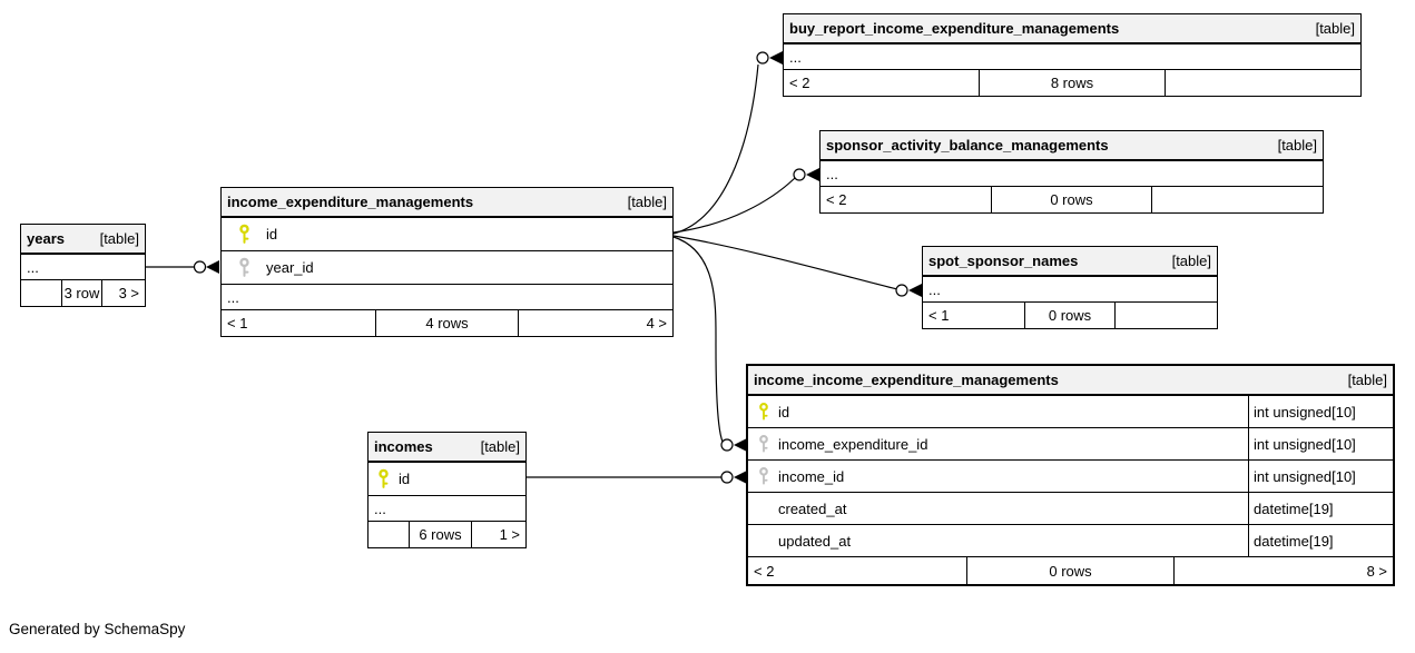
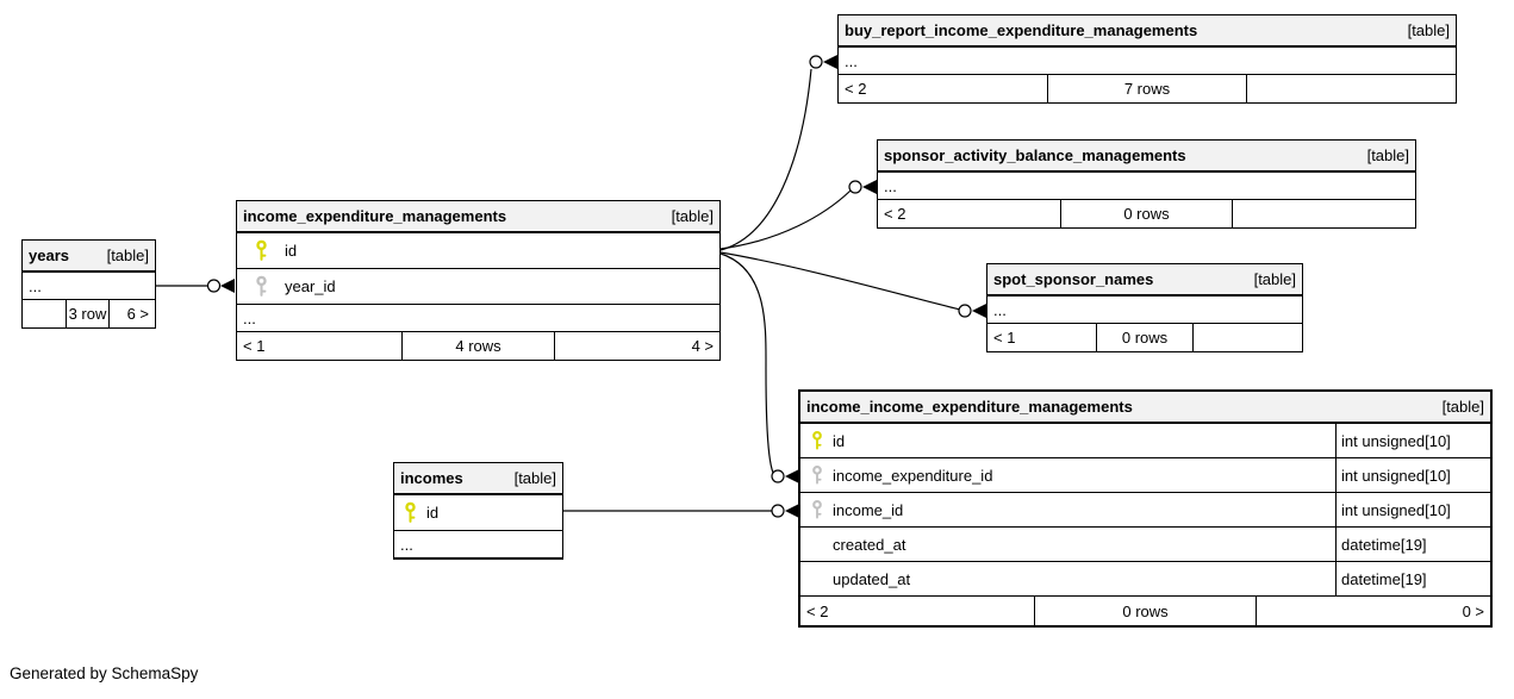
  years
  [table]
  ...
  3 row
- 3 >
+ 6 >
  income_expenditure_managements
  [table]
  id
  year_id
  ...
  < 1
  4 rows
  4 >
  buy_report_income_expenditure_managements
  [table]
  ...
  < 2
- 8 rows
+ 7 rows
  sponsor_activity_balance_managements
  [table]
  ...
  < 2
  0 rows
  spot_sponsor_names
  [table]
  ...
  < 1
  0 rows
  incomes
  [table]
  id
  ...
- 6 rows
- 1 >
  income_income_expenditure_managements
  [table]
  id
  int unsigned[10]
  income_expenditure_id
  int unsigned[10]
  income_id
  int unsigned[10]
  created_at
  datetime[19]
  updated_at
  datetime[19]
  < 2
  0 rows
- 8 >
+ 0 >
  Generated by SchemaSpy
